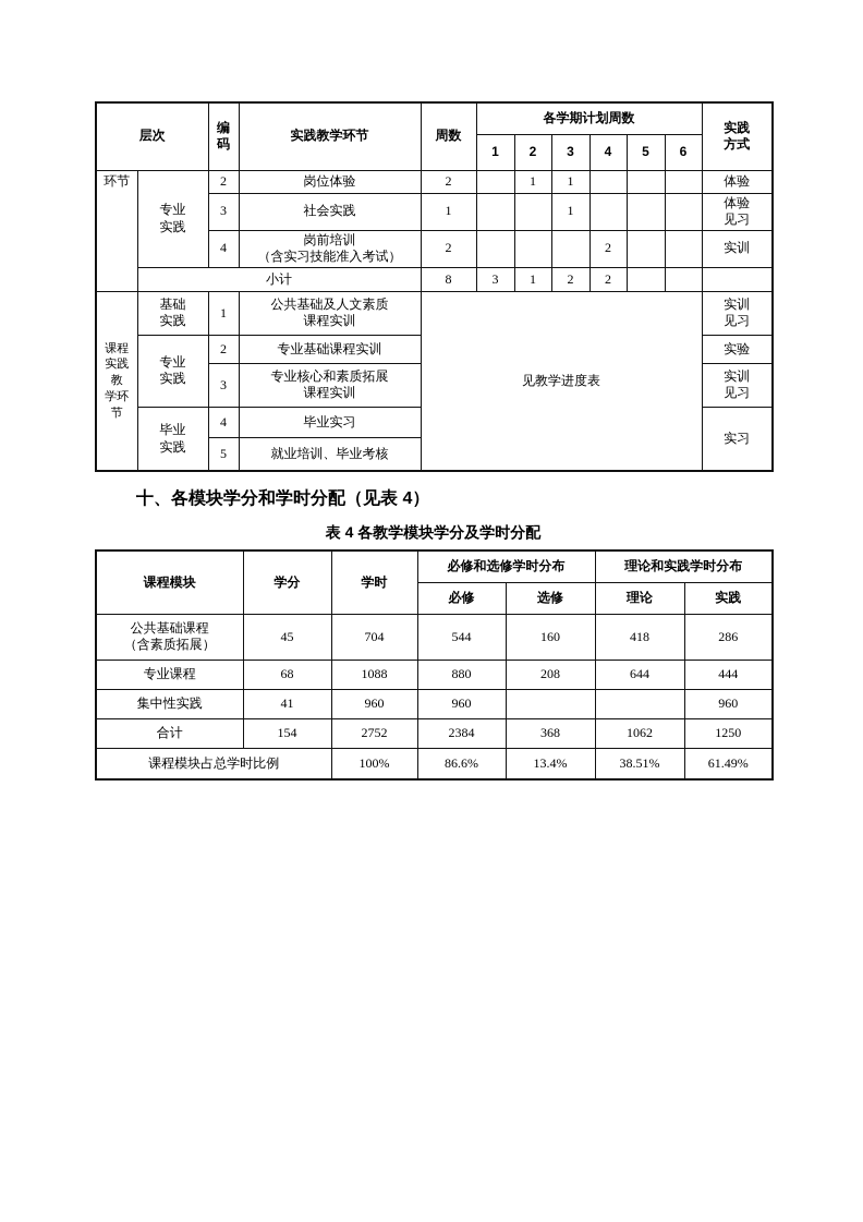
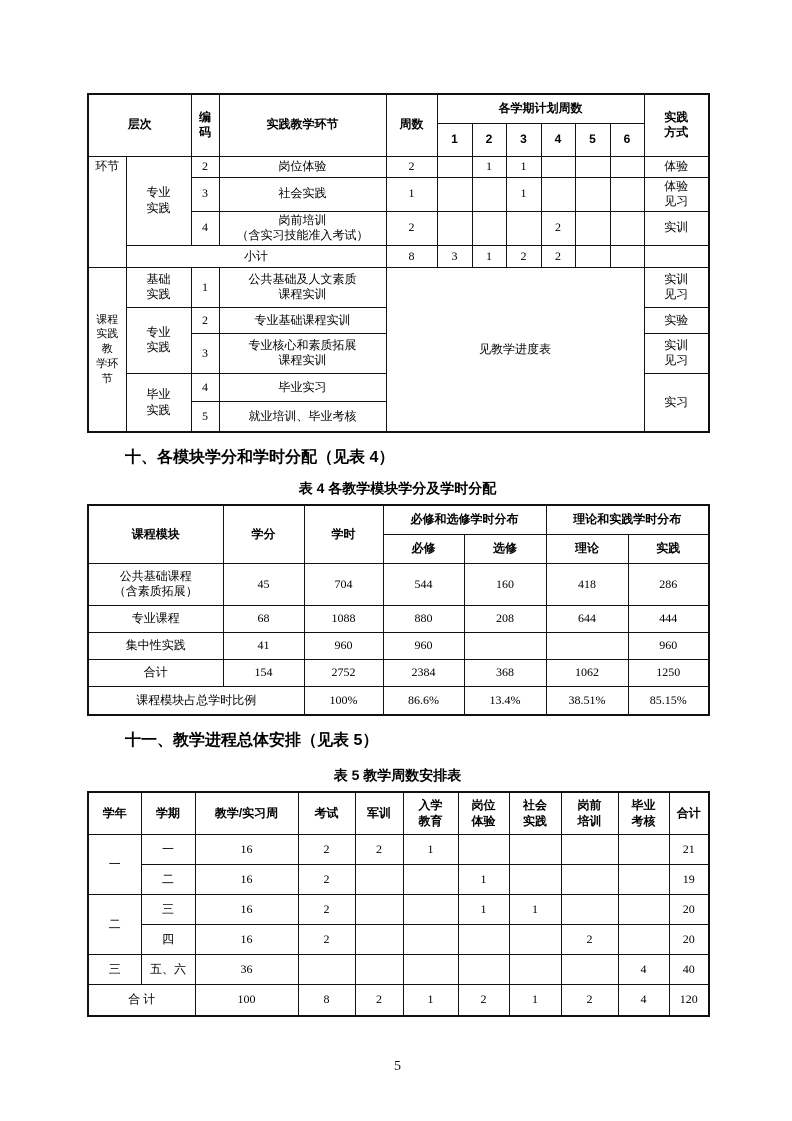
  层次	编码	实践教学环节	周数	各学期计划周数	实践 方式
  1	2	3	4	5	6
  环节	专业 实践	2	岗位体验	2		1	1				体验
  3	社会实践	1			1				体验 见习
  4	岗前培训 （含实习技能准入考试）	2				2			实训
  小计	8	3	1	2	2
  课程 实践教 学环节	基础 实践	1	公共基础及人文素质 课程实训	见教学进度表	实训 见习
  专业 实践	2	专业基础课程实训	实验
  3	专业核心和素质拓展 课程实训	实训 见习
  毕业 实践	4	毕业实习	实习
  5	就业培训、毕业考核
  十、各模块学分和学时分配（见表 4）
  表 4 各教学模块学分及学时分配
  课程模块	学分	学时	必修和选修学时分布	理论和实践学时分布
  必修	选修	理论	实践
  公共基础课程 （含素质拓展）	45	704	544	160	418	286
  专业课程	68	1088	880	208	644	444
  集中性实践	41	960	960			960
  合计	154	2752	2384	368	1062	1250
- 课程模块占总学时比例	100%	86.6%	13.4%	38.51%	61.49%
+ 课程模块占总学时比例	100%	86.6%	13.4%	38.51%	85.15%
+ 十一、教学进程总体安排（见表 5）
+ 表 5 教学周数安排表
+ 学年	学期	教学/实习周	考试	军训	入学 教育	岗位 体验	社会 实践	岗前 培训	毕业 考核	合计
+ 一	一	16	2	2	1					21
+ 二	16	2			1				19
+ 二	三	16	2			1	1			20
+ 四	16	2					2		20
+ 三	五、六	36							4	40
+ 合 计	100	8	2	1	2	1	2	4	120
+ 5
